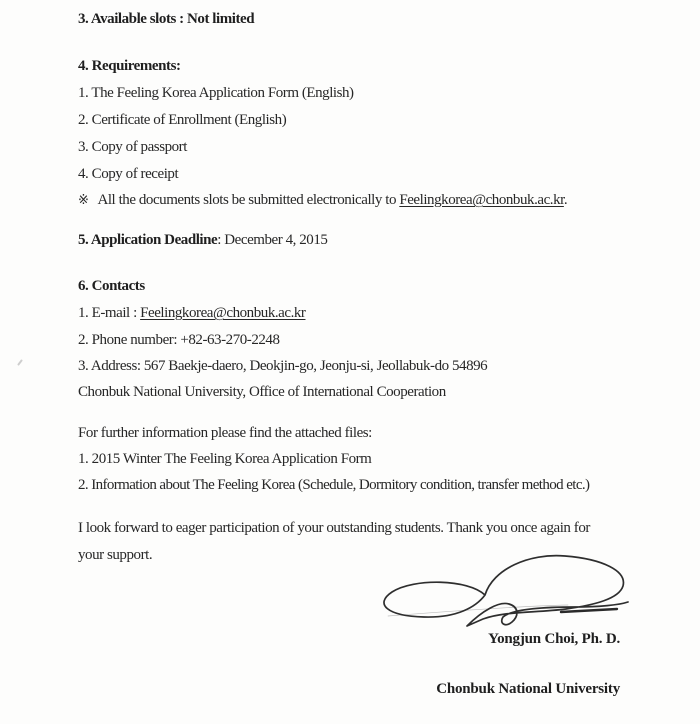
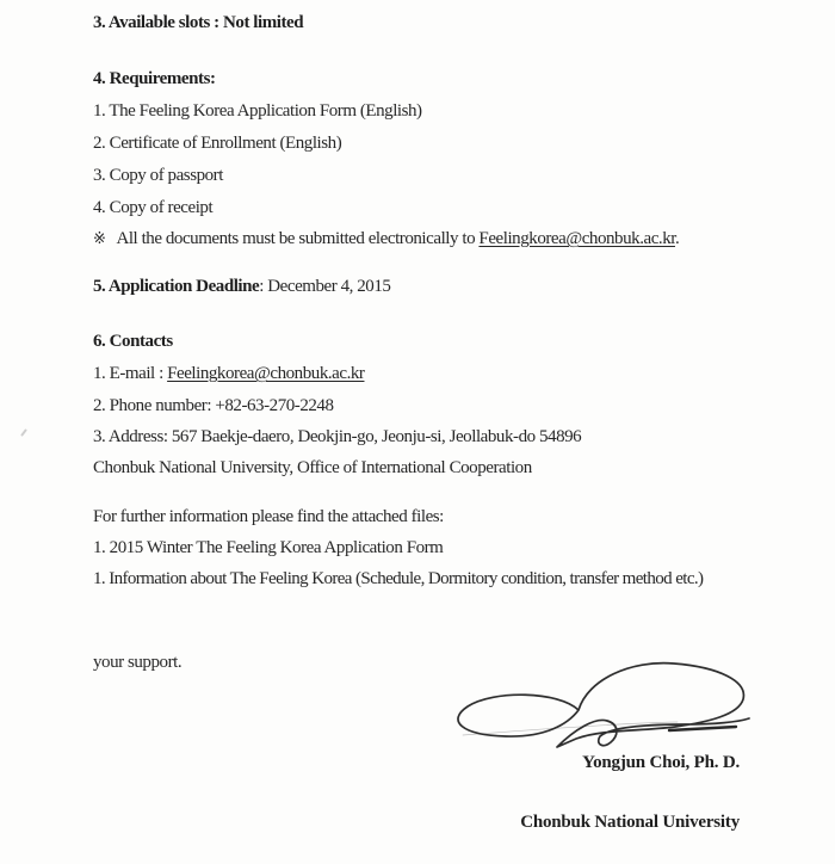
  3. Available slots : Not limited
  4. Requirements:
  1. The Feeling Korea Application Form (English)
  2. Certificate of Enrollment (English)
  3. Copy of passport
  4. Copy of receipt
- ※ All the documents slots be submitted electronically to Feelingkorea@chonbuk.ac.kr.
+ ※ All the documents must be submitted electronically to Feelingkorea@chonbuk.ac.kr.
  5. Application Deadline: December 4, 2015
  6. Contacts
  1. E-mail : Feelingkorea@chonbuk.ac.kr
  2. Phone number: +82-63-270-2248
  3. Address: 567 Baekje-daero, Deokjin-go, Jeonju-si, Jeollabuk-do 54896
  Chonbuk National University, Office of International Cooperation
  For further information please find the attached files:
  1. 2015 Winter The Feeling Korea Application Form
- 2. Information about The Feeling Korea (Schedule, Dormitory condition, transfer method etc.)
+ 1. Information about The Feeling Korea (Schedule, Dormitory condition, transfer method etc.)
- I look forward to eager participation of your outstanding students. Thank you once again for
  your support.
  Yongjun Choi, Ph. D.
  Chonbuk National University
